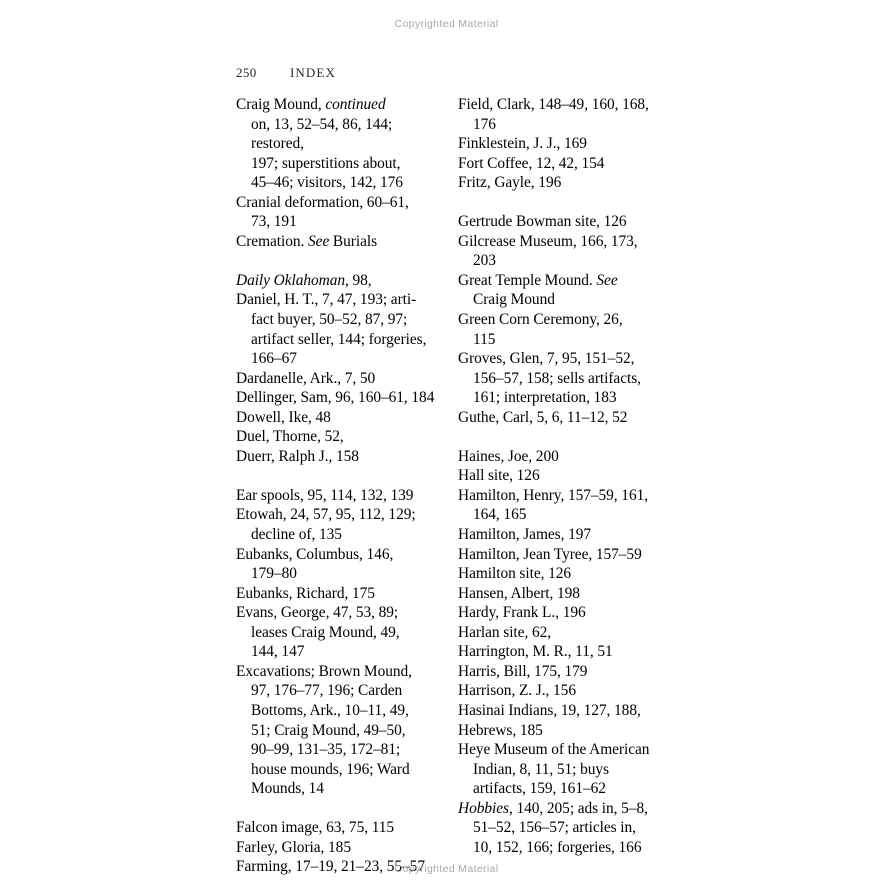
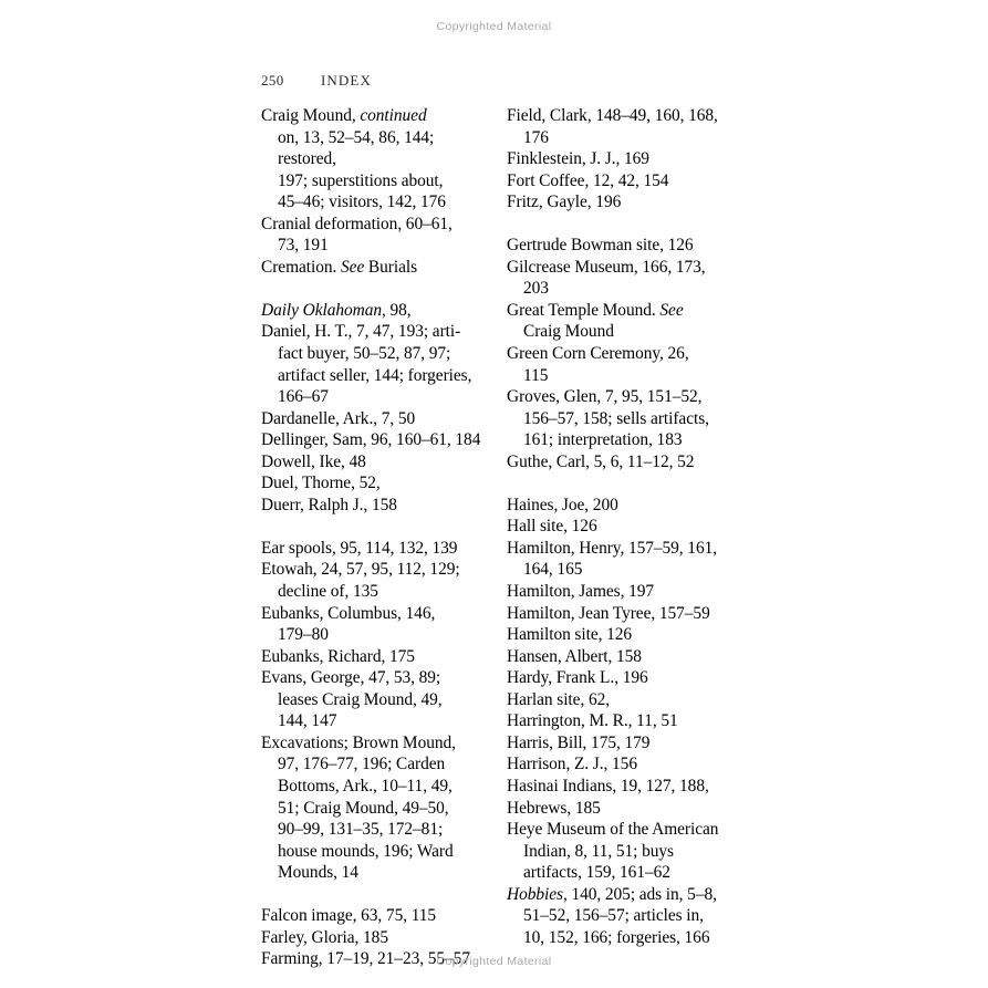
  Copyrighted Material
  250
  INDEX
  Craig Mound, continued
  on, 13, 52–54, 86, 144; restored,
  197; superstitions about,
  45–46; visitors, 142, 176
  Cranial deformation, 60–61,
  73, 191
  Cremation. See Burials
  Daily Oklahoman, 98,
  Daniel, H. T., 7, 47, 193; arti-
  fact buyer, 50–52, 87, 97;
  artifact seller, 144; forgeries,
  166–67
  Dardanelle, Ark., 7, 50
  Dellinger, Sam, 96, 160–61, 184
  Dowell, Ike, 48
  Duel, Thorne, 52,
  Duerr, Ralph J., 158
  Ear spools, 95, 114, 132, 139
  Etowah, 24, 57, 95, 112, 129;
  decline of, 135
  Eubanks, Columbus, 146,
  179–80
  Eubanks, Richard, 175
  Evans, George, 47, 53, 89;
  leases Craig Mound, 49,
  144, 147
  Excavations; Brown Mound,
  97, 176–77, 196; Carden
  Bottoms, Ark., 10–11, 49,
  51; Craig Mound, 49–50,
  90–99, 131–35, 172–81;
  house mounds, 196; Ward
  Mounds, 14
  Falcon image, 63, 75, 115
  Farley, Gloria, 185
  Farming, 17–19, 21–23, 55–57
  Field, Clark, 148–49, 160, 168,
  176
  Finklestein, J. J., 169
  Fort Coffee, 12, 42, 154
  Fritz, Gayle, 196
  Gertrude Bowman site, 126
  Gilcrease Museum, 166, 173,
  203
  Great Temple Mound. See
  Craig Mound
  Green Corn Ceremony, 26,
  115
  Groves, Glen, 7, 95, 151–52,
  156–57, 158; sells artifacts,
  161; interpretation, 183
  Guthe, Carl, 5, 6, 11–12, 52
  Haines, Joe, 200
  Hall site, 126
  Hamilton, Henry, 157–59, 161,
  164, 165
  Hamilton, James, 197
  Hamilton, Jean Tyree, 157–59
  Hamilton site, 126
- Hansen, Albert, 198
+ Hansen, Albert, 158
  Hardy, Frank L., 196
  Harlan site, 62,
  Harrington, M. R., 11, 51
  Harris, Bill, 175, 179
  Harrison, Z. J., 156
  Hasinai Indians, 19, 127, 188,
  Hebrews, 185
  Heye Museum of the American
  Indian, 8, 11, 51; buys
  artifacts, 159, 161–62
  Hobbies, 140, 205; ads in, 5–8,
  51–52, 156–57; articles in,
  10, 152, 166; forgeries, 166
  Copyrighted Material
